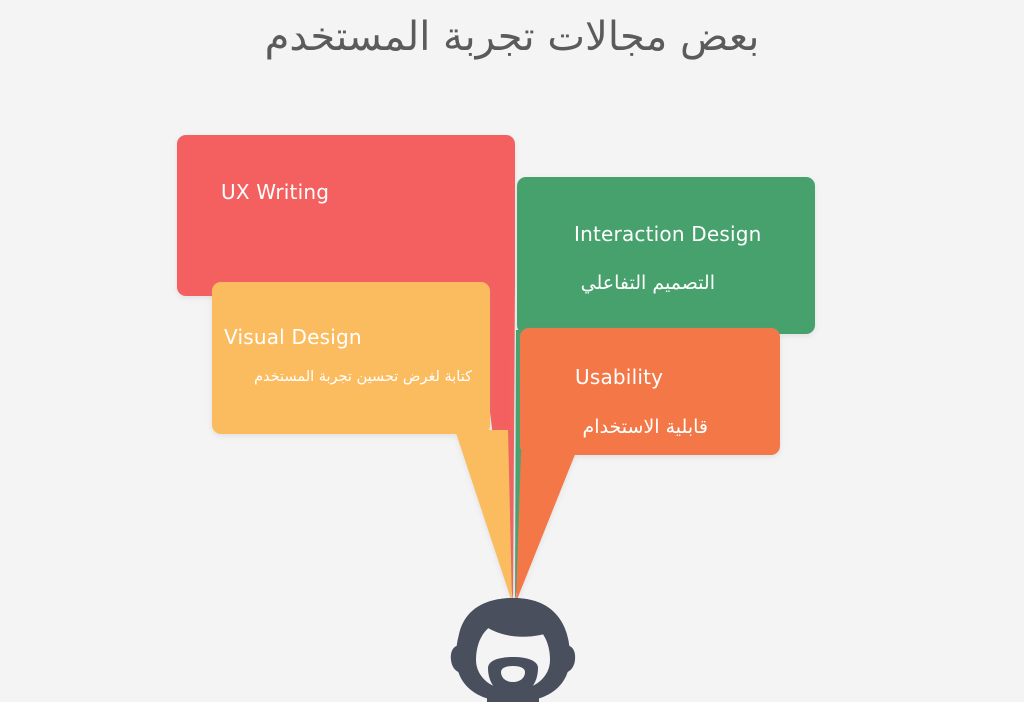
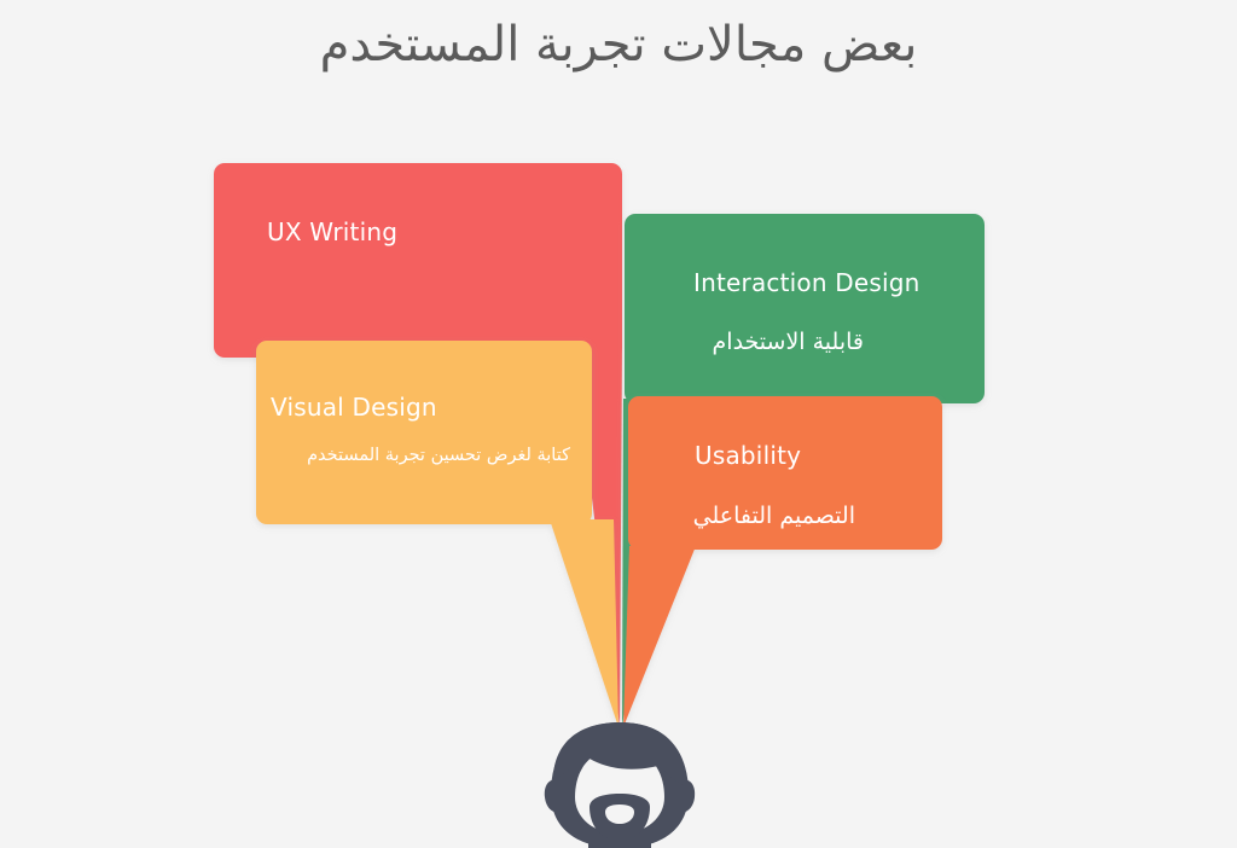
  بعض مجالات تجربة المستخدم
  UX Writing
  Interaction Design
- التصميم التفاعلي
+ قابلية الاستخدام
  Visual Design
  كتابة لغرض تحسين تجربة المستخدم
  Usability
- قابلية الاستخدام
+ التصميم التفاعلي
